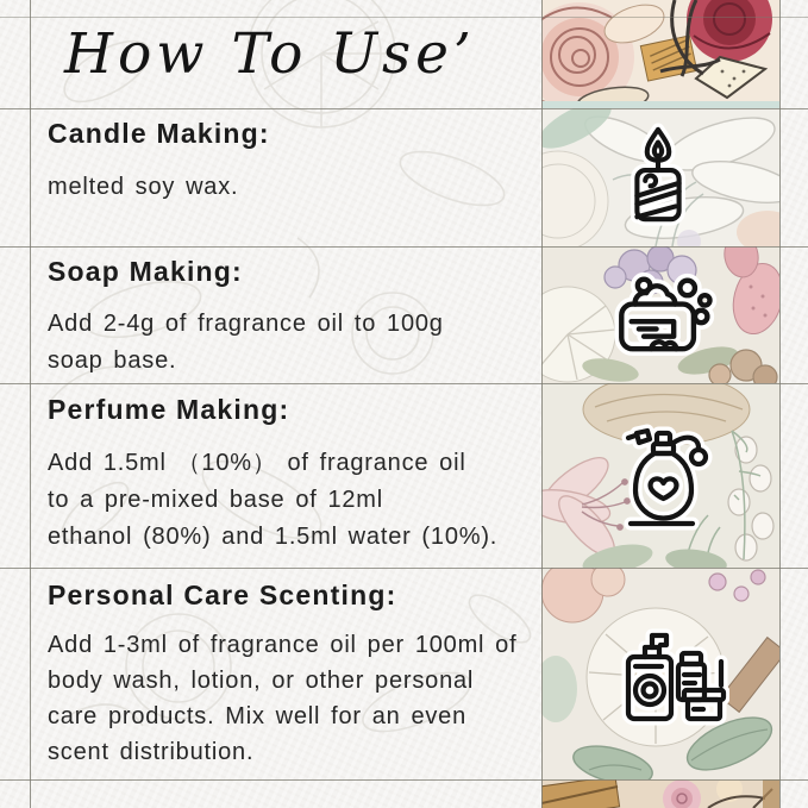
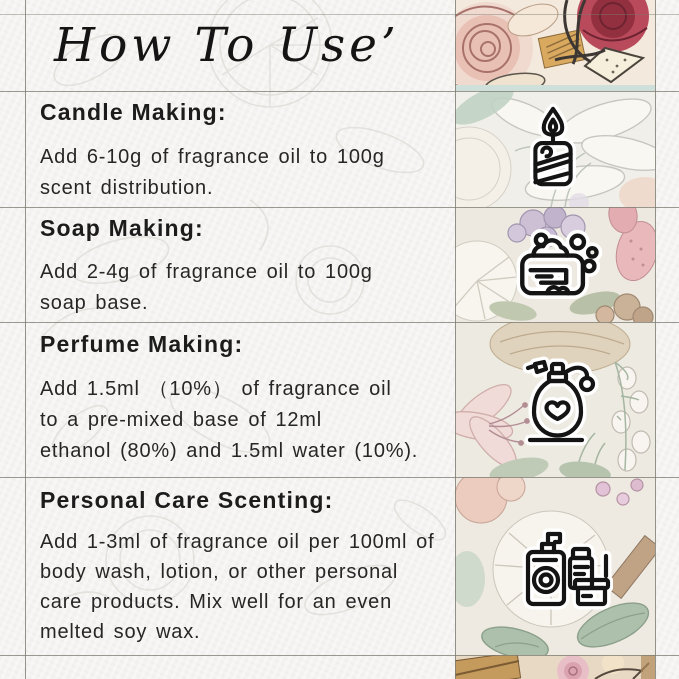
  How To Use’
  Candle Making:
+ Add 6-10g of fragrance oil to 100g
- melted soy wax.
+ scent distribution.
  Soap Making:
  Add 2-4g of fragrance oil to 100g
  soap base.
  Perfume Making:
  Add 1.5ml （10%） of fragrance oil
  to a pre-mixed base of 12ml
  ethanol (80%) and 1.5ml water (10%).
  Personal Care Scenting:
  Add 1-3ml of fragrance oil per 100ml of
  body wash, lotion, or other personal
  care products. Mix well for an even
- scent distribution.
+ melted soy wax.
